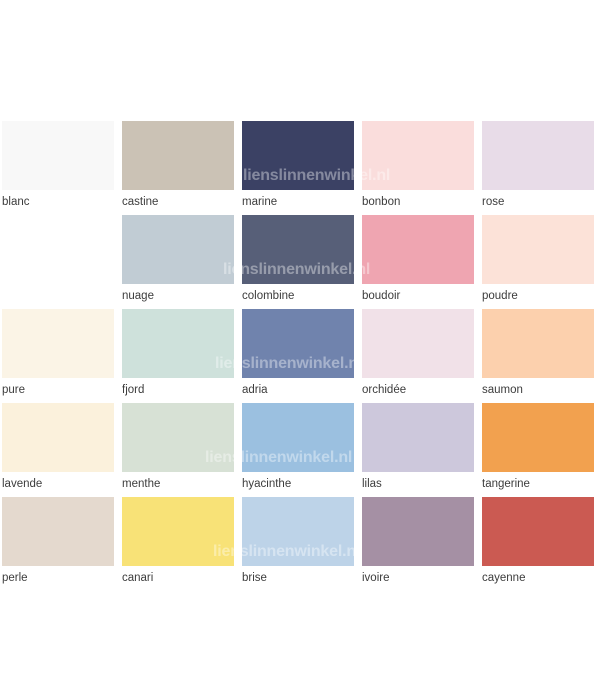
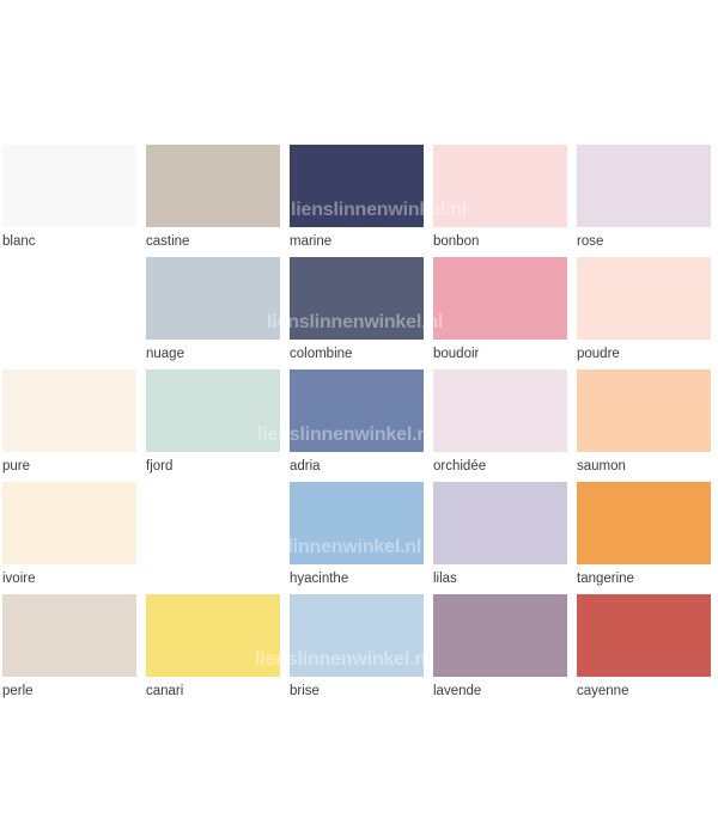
  blanc
  castine
  marine
  bonbon
  rose
  nuage
  colombine
  boudoir
  poudre
  pure
  fjord
  adria
  orchidée
  saumon
- lavende
+ ivoire
- menthe
  hyacinthe
  lilas
  tangerine
  perle
  canari
  brise
- ivoire
+ lavende
  cayenne
  lienslinnenwinkel.nl
  lienslinnenwinkel.nl
  lienslinnenwinkel.nl
  lienslinnenwinkel.nl
  lienslinnenwinkel.nl
